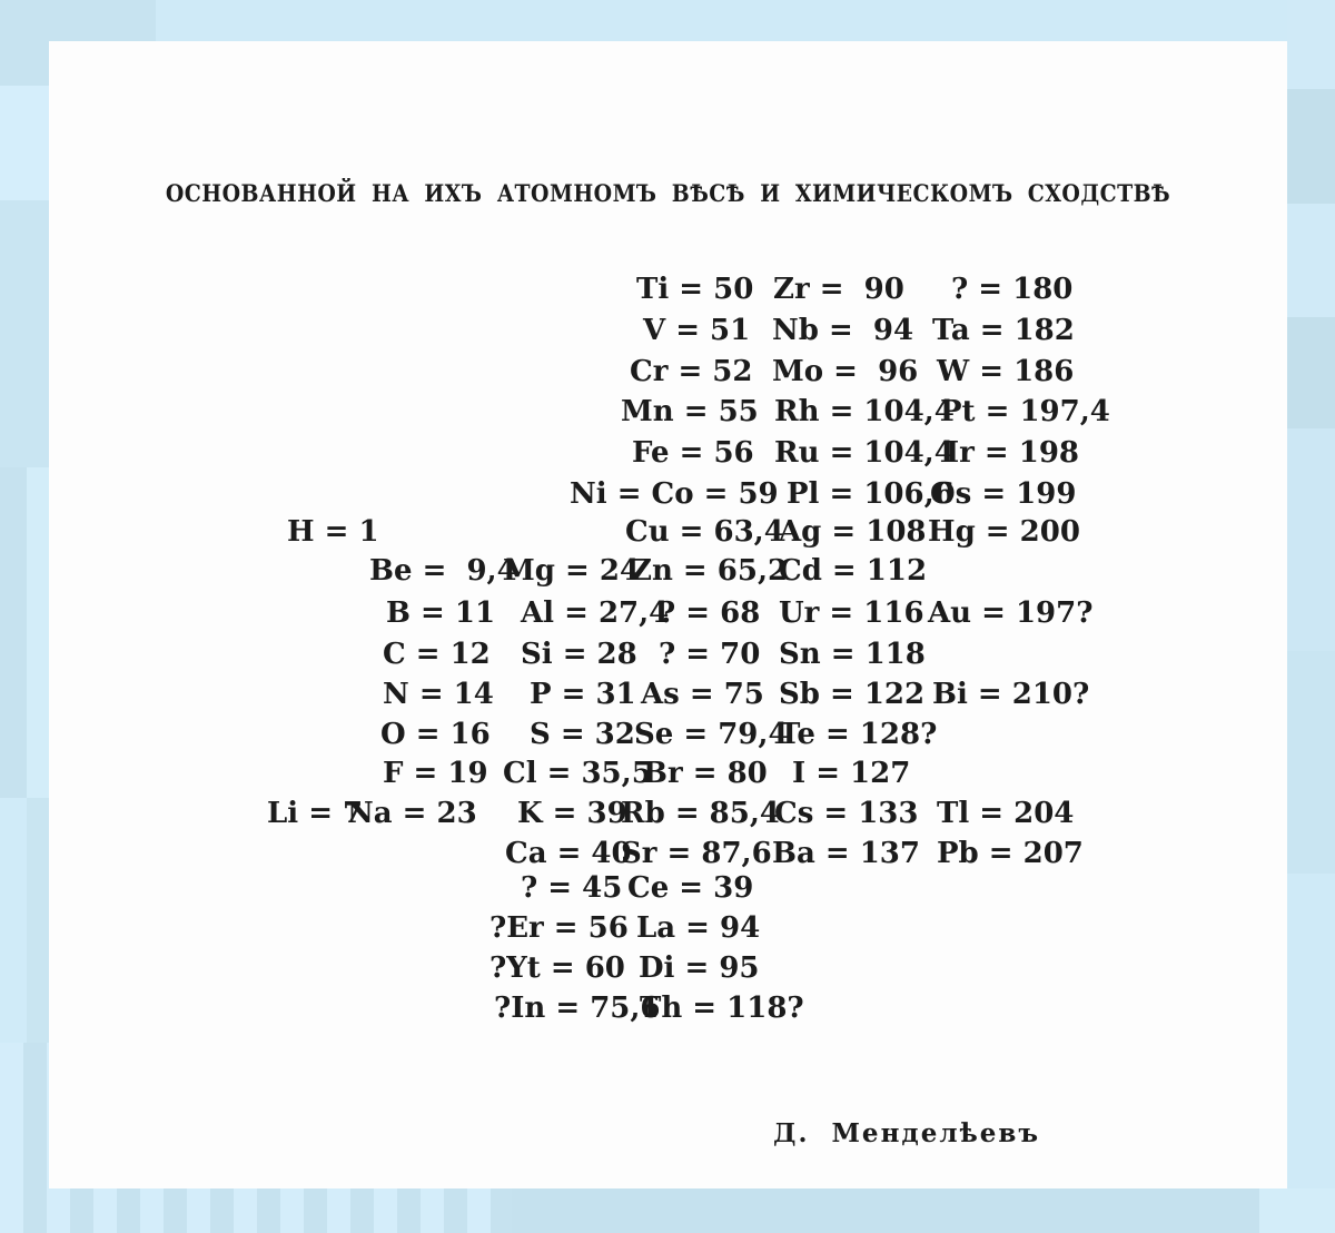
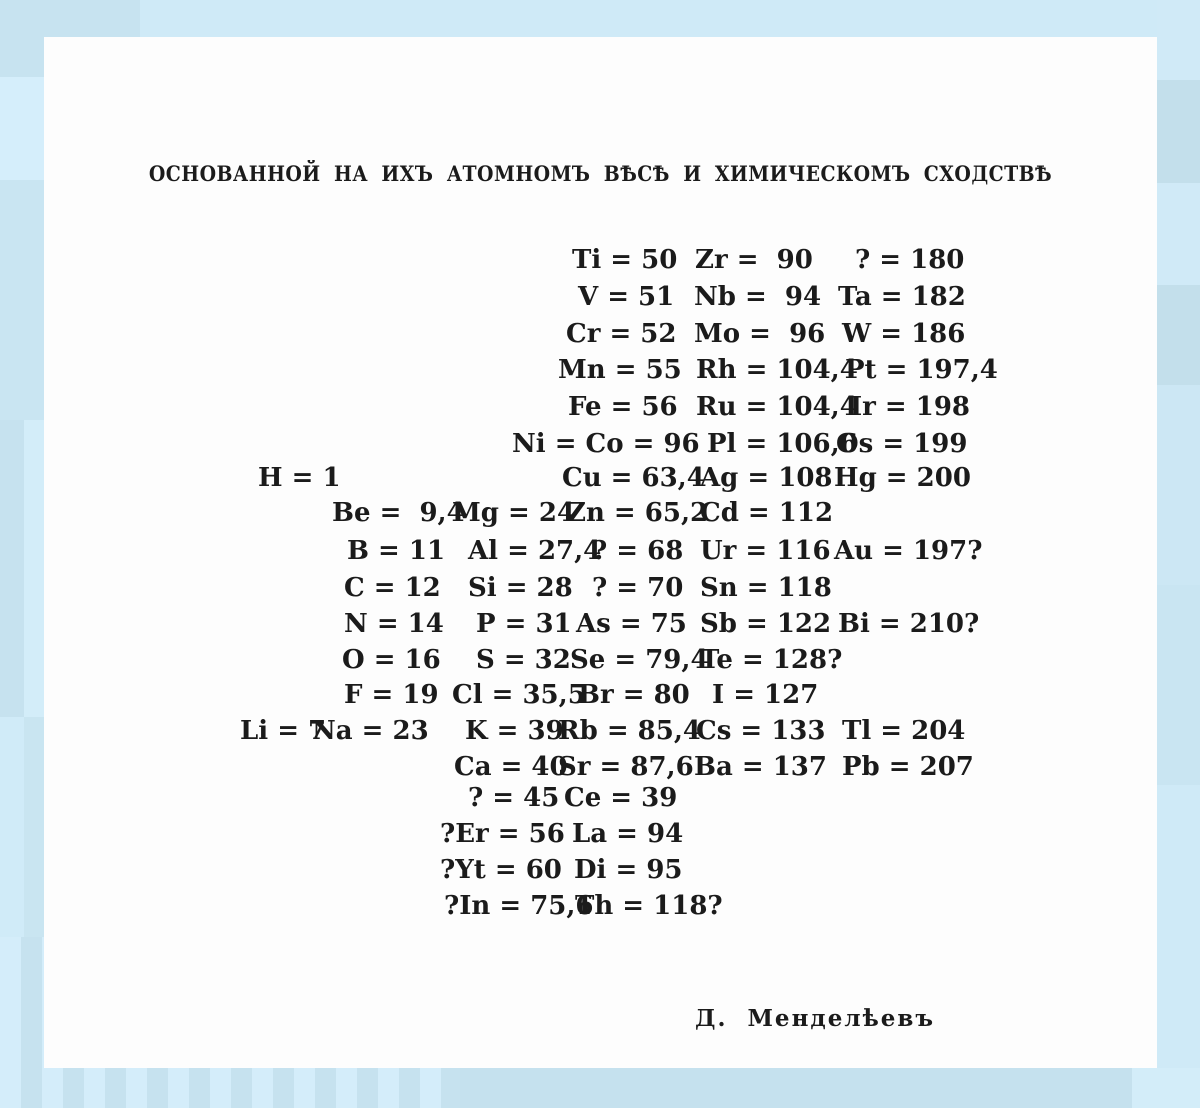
  ОСНОВАННОЙ НА ИХЪ АТОМНОМЪ ВѢСѢ И ХИМИЧЕСКОМЪ СХОДСТВѢ
  Ti = 50
  Zr = 90
  ? = 180
  V = 51
  Nb = 94
  Ta = 182
  Cr = 52
  Mo = 96
  W = 186
  Mn = 55
  Rh = 104,4
  Pt = 197,4
  Fe = 56
  Ru = 104,4
  Ir = 198
- Ni = Co = 59
+ Ni = Co = 96
  Pl = 106,6
  Os = 199
  H = 1
  Cu = 63,4
  Ag = 108
  Hg = 200
  Be = 9,4
  Mg = 24
  Zn = 65,2
  Cd = 112
  B = 11
  Al = 27,4
  ? = 68
  Ur = 116
  Au = 197?
  C = 12
  Si = 28
  ? = 70
  Sn = 118
  N = 14
  P = 31
  As = 75
  Sb = 122
  Bi = 210?
  O = 16
  S = 32
  Se = 79,4
  Te = 128?
  F = 19
  Cl = 35,5
  Br = 80
  I = 127
  Li = 7
  Na = 23
  K = 39
  Rb = 85,4
  Cs = 133
  Tl = 204
  Ca = 40
  Sr = 87,6
  Ba = 137
  Pb = 207
  ? = 45
  Ce = 39
  ?Er = 56
  La = 94
  ?Yt = 60
  Di = 95
  ?In = 75,6
  Th = 118?
  Д. Менделѣевъ
